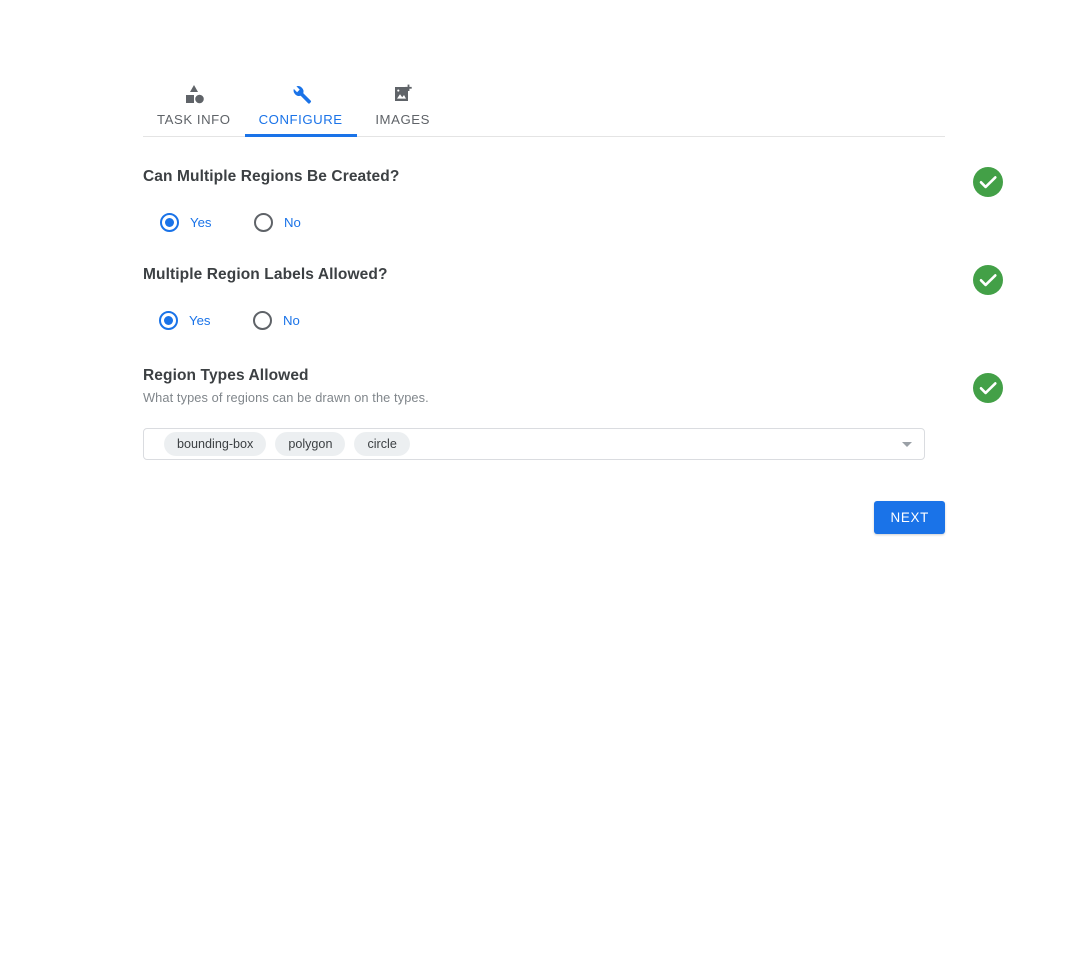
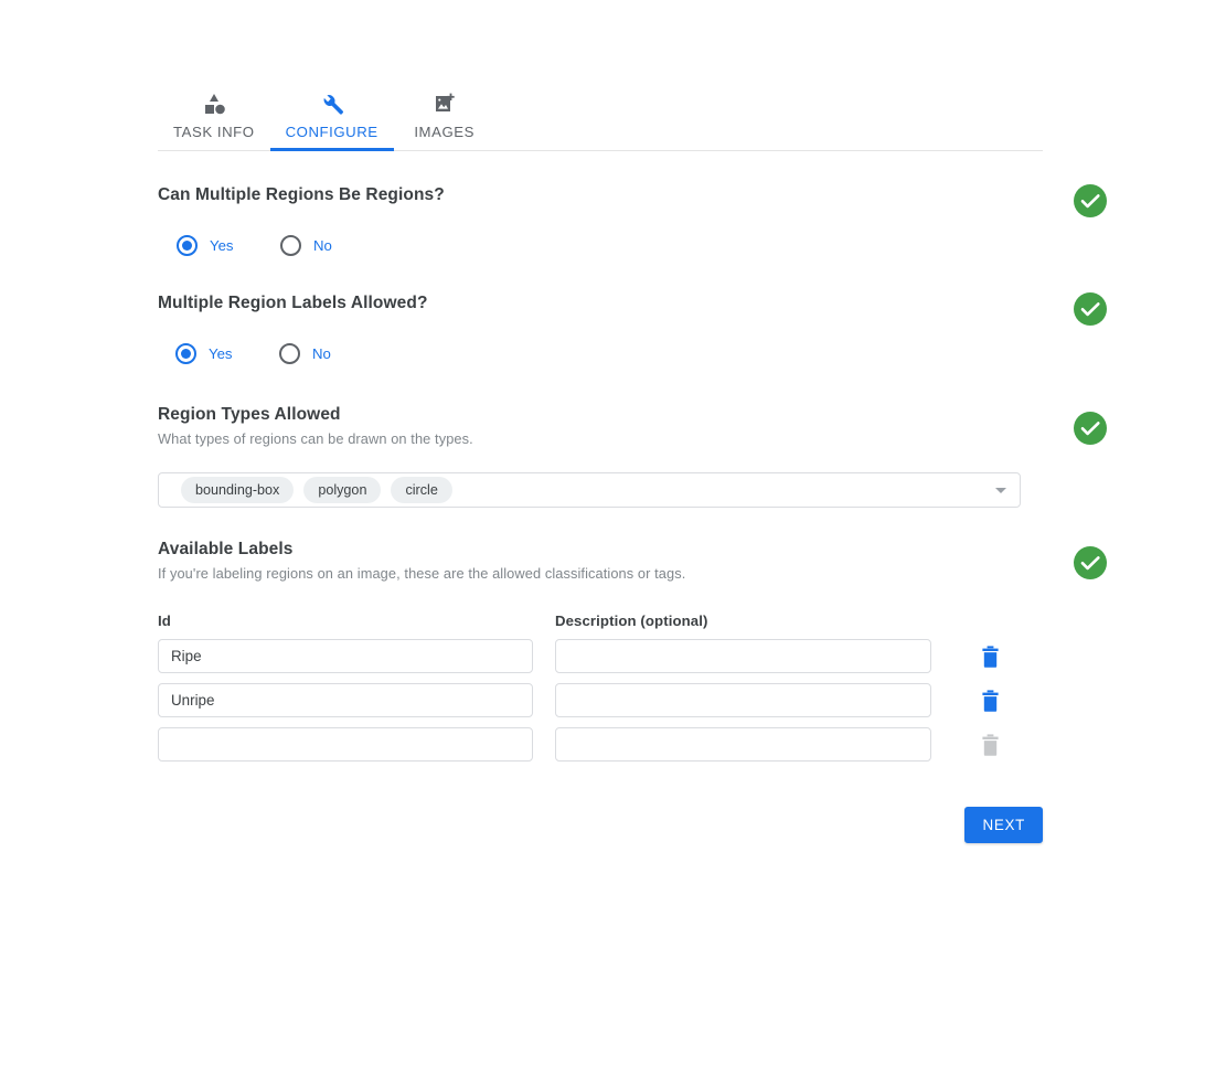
  TASK INFO
  CONFIGURE
  IMAGES
- Can Multiple Regions Be Created?
+ Can Multiple Regions Be Regions?
  Yes
  No
  Multiple Region Labels Allowed?
  Yes
  No
  Region Types Allowed
  What types of regions can be drawn on the types.
  bounding-box
  polygon
  circle
+ Available Labels
+ If you're labeling regions on an image, these are the allowed classifications or tags.
+ Id
+ Description (optional)
+ Ripe
+ Unripe
  NEXT
